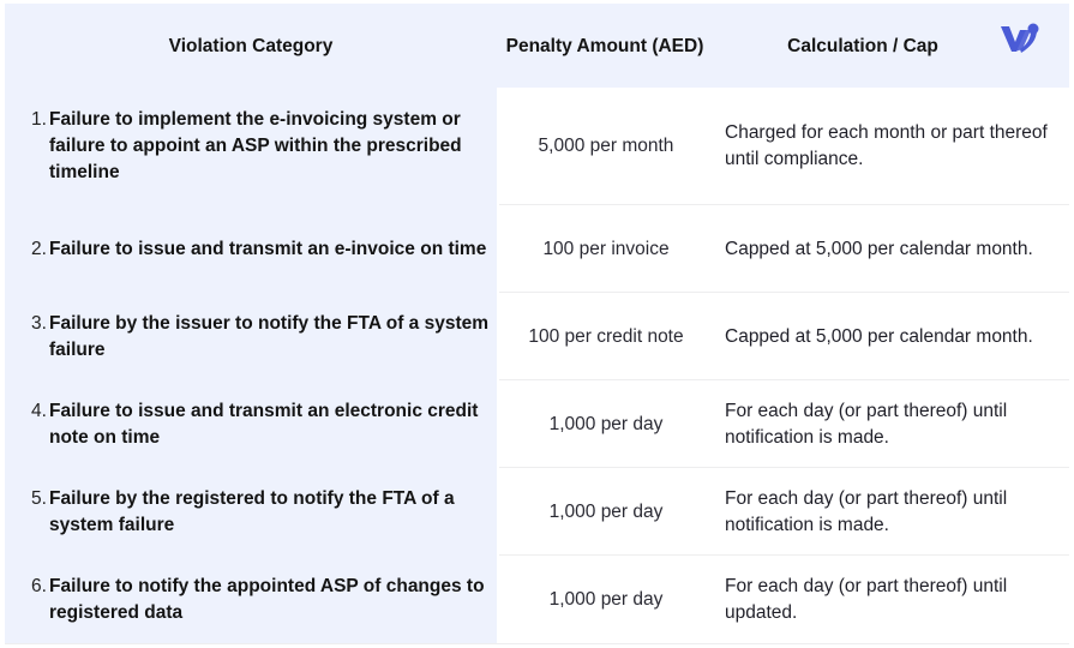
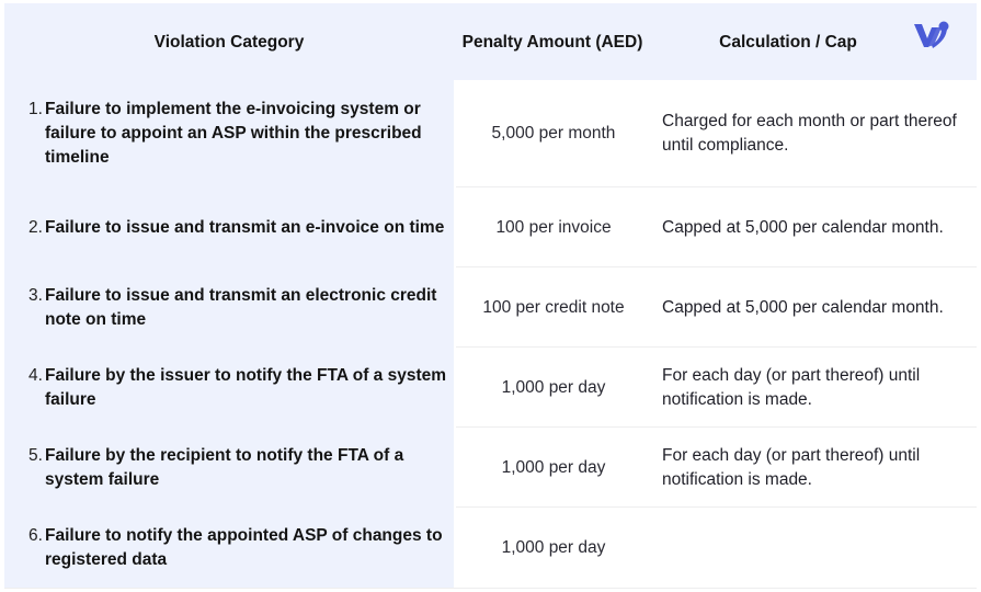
  Violation Category
  Penalty Amount (AED)
  Calculation / Cap
  1.
  Failure to implement the e-invoicing system or failure to appoint an ASP within the prescribed timeline
  5,000 per month
  Charged for each month or part thereof until compliance.
  2.
  Failure to issue and transmit an e-invoice on time
  100 per invoice
  Capped at 5,000 per calendar month.
  3.
- Failure by the issuer to notify the FTA of a system failure
+ Failure to issue and transmit an electronic credit note on time
  100 per credit note
  Capped at 5,000 per calendar month.
  4.
- Failure to issue and transmit an electronic credit note on time
+ Failure by the issuer to notify the FTA of a system failure
  1,000 per day
  For each day (or part thereof) until notification is made.
  5.
- Failure by the registered to notify the FTA of a system failure
+ Failure by the recipient to notify the FTA of a system failure
  1,000 per day
  For each day (or part thereof) until notification is made.
  6.
  Failure to notify the appointed ASP of changes to registered data
  1,000 per day
- For each day (or part thereof) until updated.
